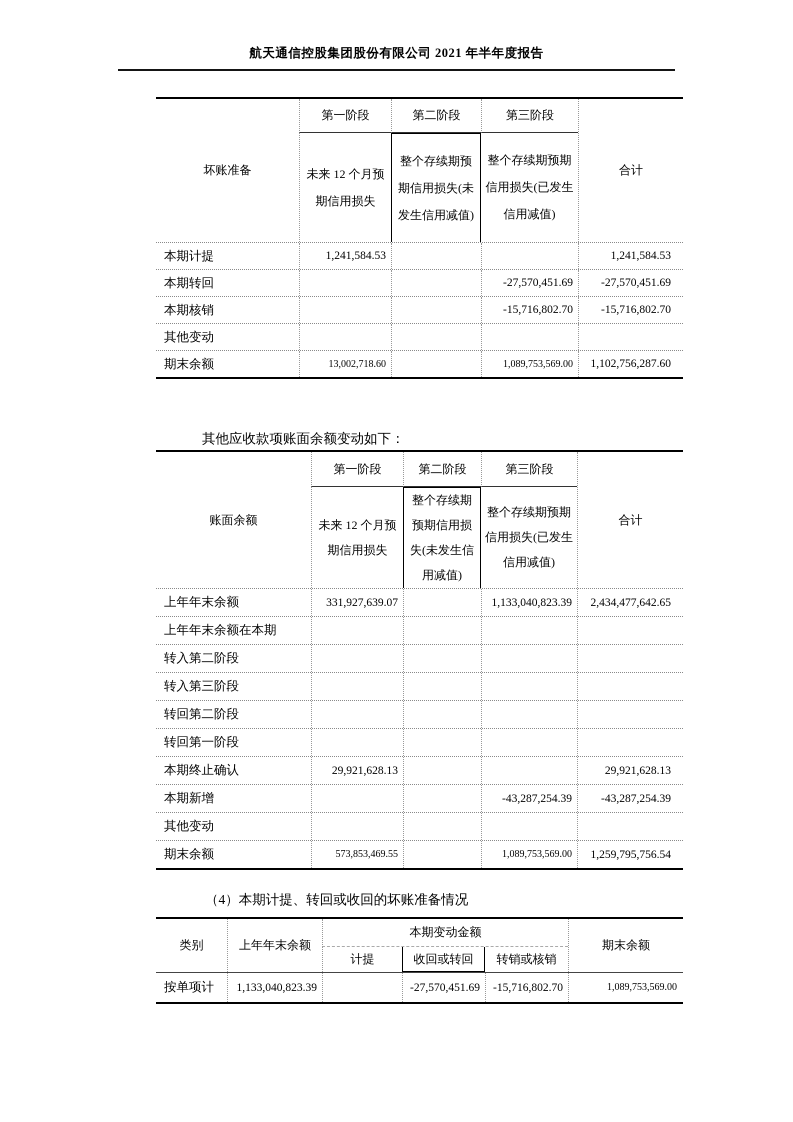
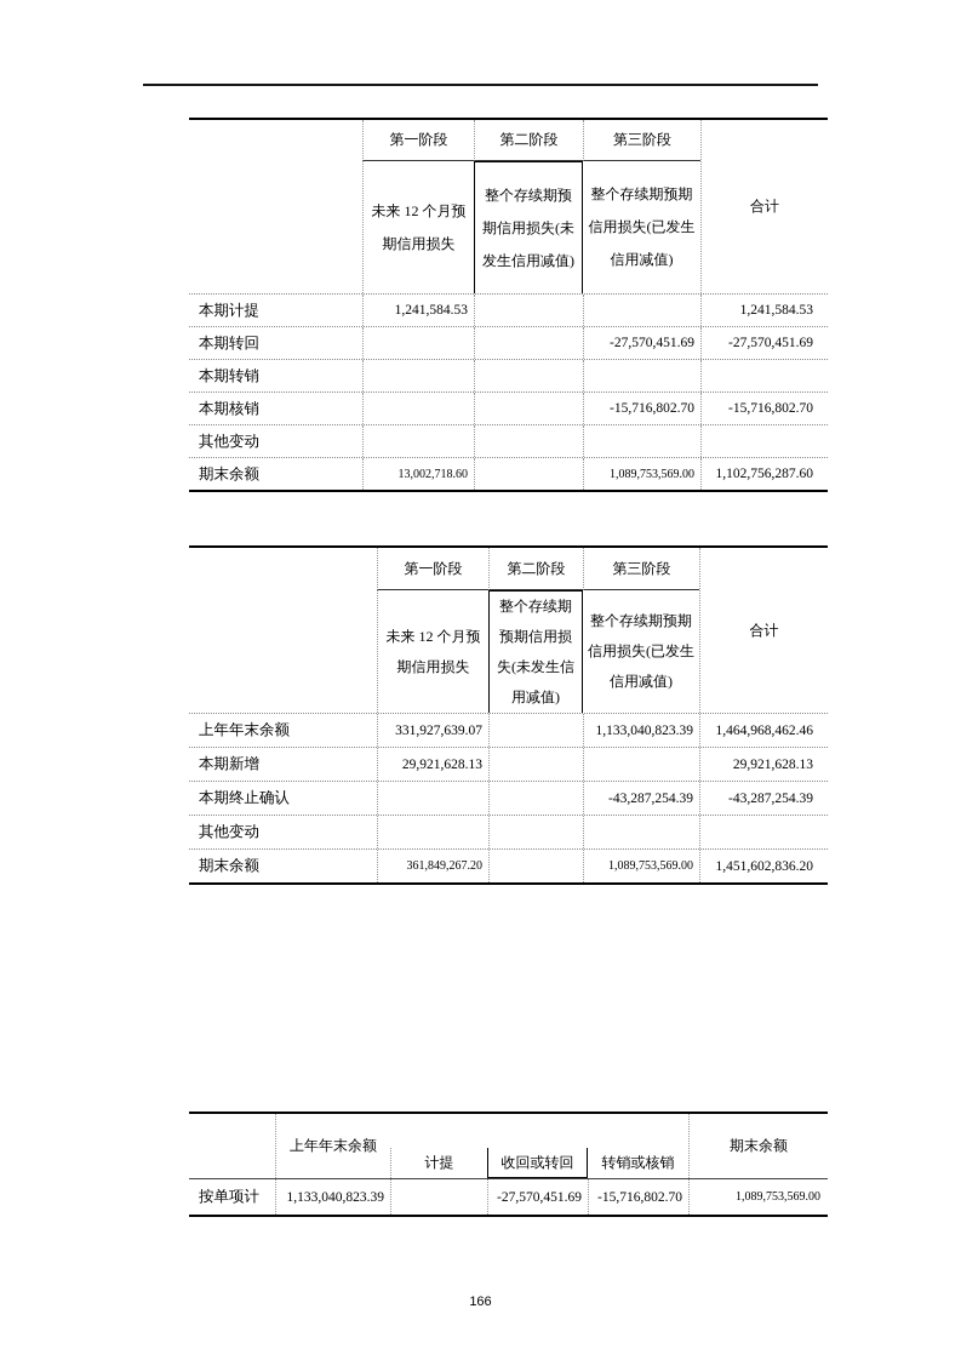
- 航天通信控股集团股份有限公司 2021 年半年度报告
- 坏账准备
  第一阶段
  第二阶段
  第三阶段
  合计
  未来 12 个月预期信用损失
  整个存续期预期信用损失(未发生信用减值)
  整个存续期预期信用损失(已发生信用减值)
  本期计提
  1,241,584.53
  1,241,584.53
  本期转回
  -27,570,451.69
  -27,570,451.69
+ 本期转销
  本期核销
  -15,716,802.70
  -15,716,802.70
  其他变动
  期末余额
  13,002,718.60
  1,089,753,569.00
  1,102,756,287.60
- 其他应收款项账面余额变动如下：
- 账面余额
  第一阶段
  第二阶段
  第三阶段
  合计
  未来 12 个月预期信用损失
  整个存续期预期信用损失(未发生信用减值)
  整个存续期预期信用损失(已发生信用减值)
  上年年末余额
  331,927,639.07
  1,133,040,823.39
- 2,434,477,642.65
+ 1,464,968,462.46
- 上年年末余额在本期
- 转入第二阶段
- 转入第三阶段
- 转回第二阶段
- 转回第一阶段
- 本期终止确认
+ 本期新增
  29,921,628.13
  29,921,628.13
- 本期新增
+ 本期终止确认
  -43,287,254.39
  -43,287,254.39
  其他变动
  期末余额
- 573,853,469.55
+ 361,849,267.20
  1,089,753,569.00
- 1,259,795,756.54
+ 1,451,602,836.20
- （4）本期计提、转回或收回的坏账准备情况
- 类别
  上年年末余额
- 本期变动金额
  计提
  收回或转回
  转销或核销
  期末余额
  按单项计
  1,133,040,823.39
  -27,570,451.69
  -15,716,802.70
  1,089,753,569.00
+ 166
